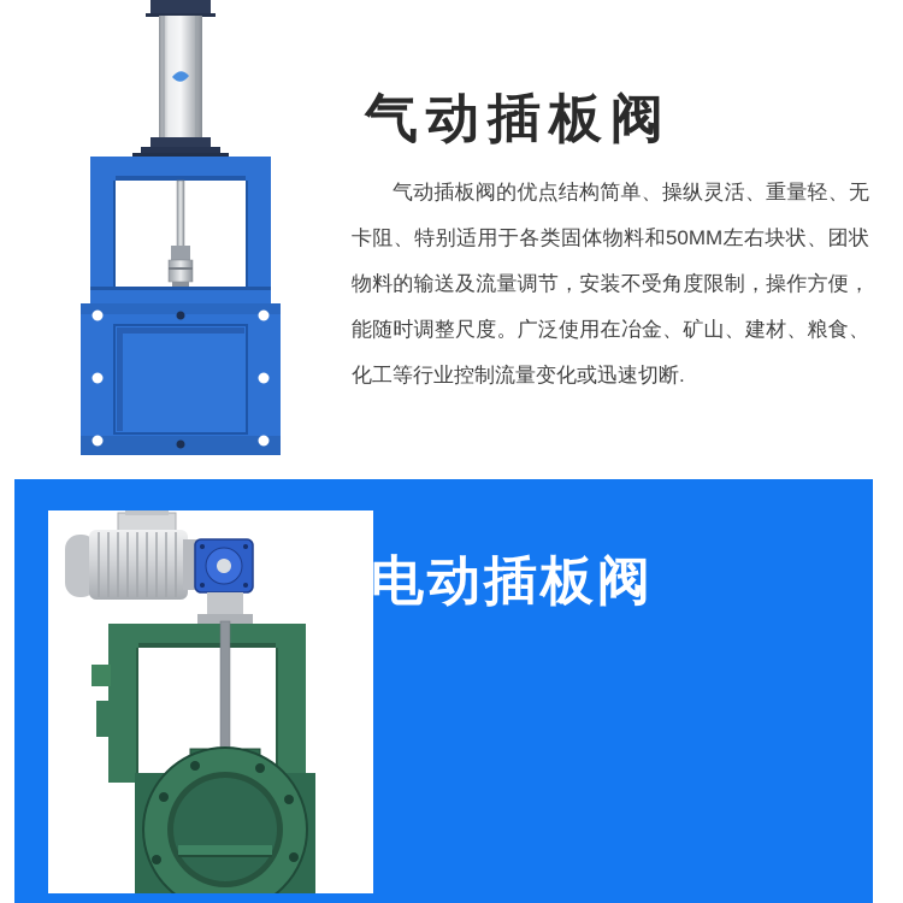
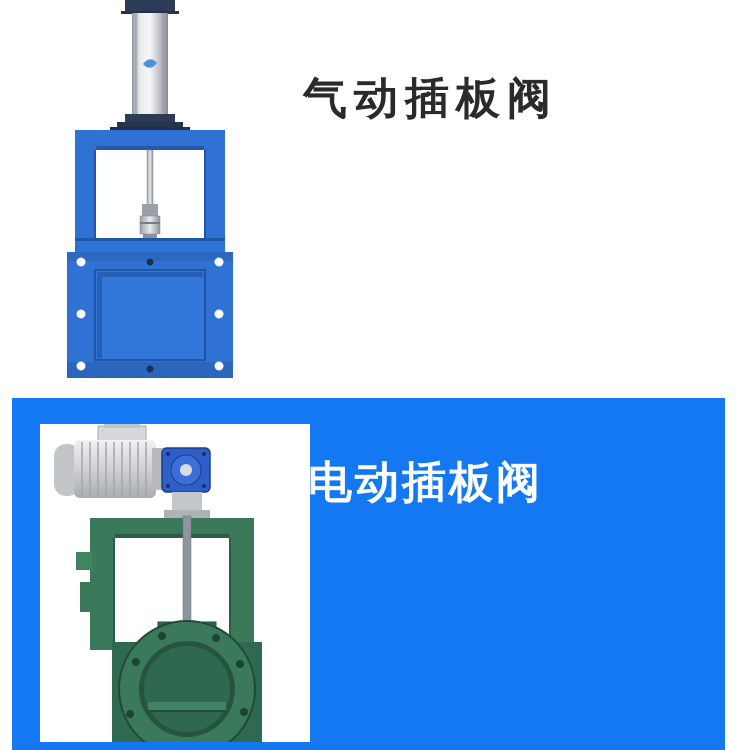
  气动插板阀
- 气动插板阀的优点结构简单、操纵灵活、重量轻、无卡阻、特别适用于各类固体物料和50MM左右块状、团状物料的输送及流量调节，安装不受角度限制，操作方便，能随时调整尺度。广泛使用在冶金、矿山、建材、粮食、化工等行业控制流量变化或迅速切断.
  电动插板阀
